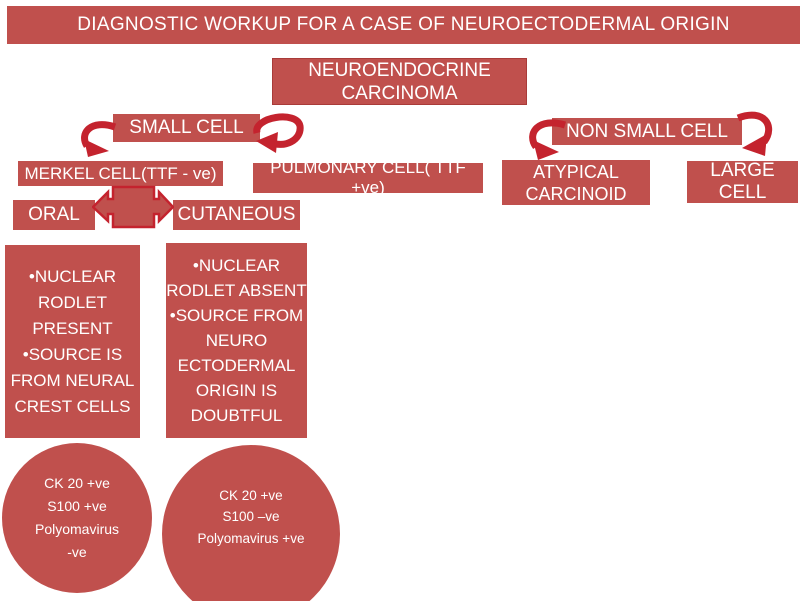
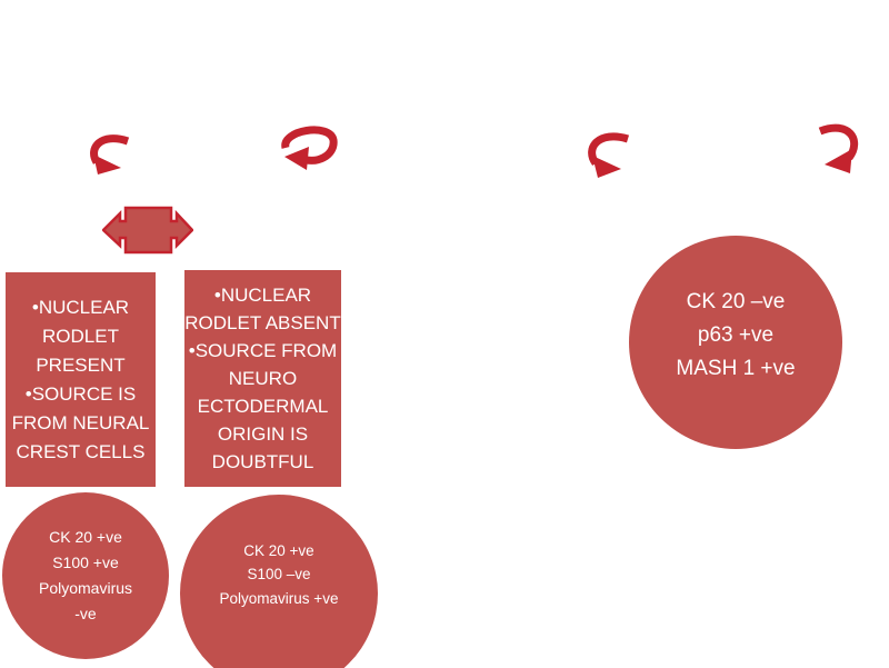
- DIAGNOSTIC WORKUP FOR A CASE OF NEUROECTODERMAL ORIGIN
- NEUROENDOCRINE
- CARCINOMA
- SMALL CELL
- NON SMALL CELL
- MERKEL CELL(TTF - ve)
- PULMONARY CELL( TTF +ve)
- ORAL
- CUTANEOUS
- ATYPICAL
- CARCINOID
- LARGE CELL
  •NUCLEAR
  RODLET
  PRESENT
  •SOURCE IS
  FROM NEURAL
  CREST CELLS
  •NUCLEAR
  RODLET ABSENT
  •SOURCE FROM
  NEURO
  ECTODERMAL
  ORIGIN IS
  DOUBTFUL
  CK 20 +ve
  S100 +ve
  Polyomavirus
  -ve
  CK 20 +ve
  S100 –ve
  Polyomavirus +ve
+ CK 20 –ve
+ p63 +ve
+ MASH 1 +ve
